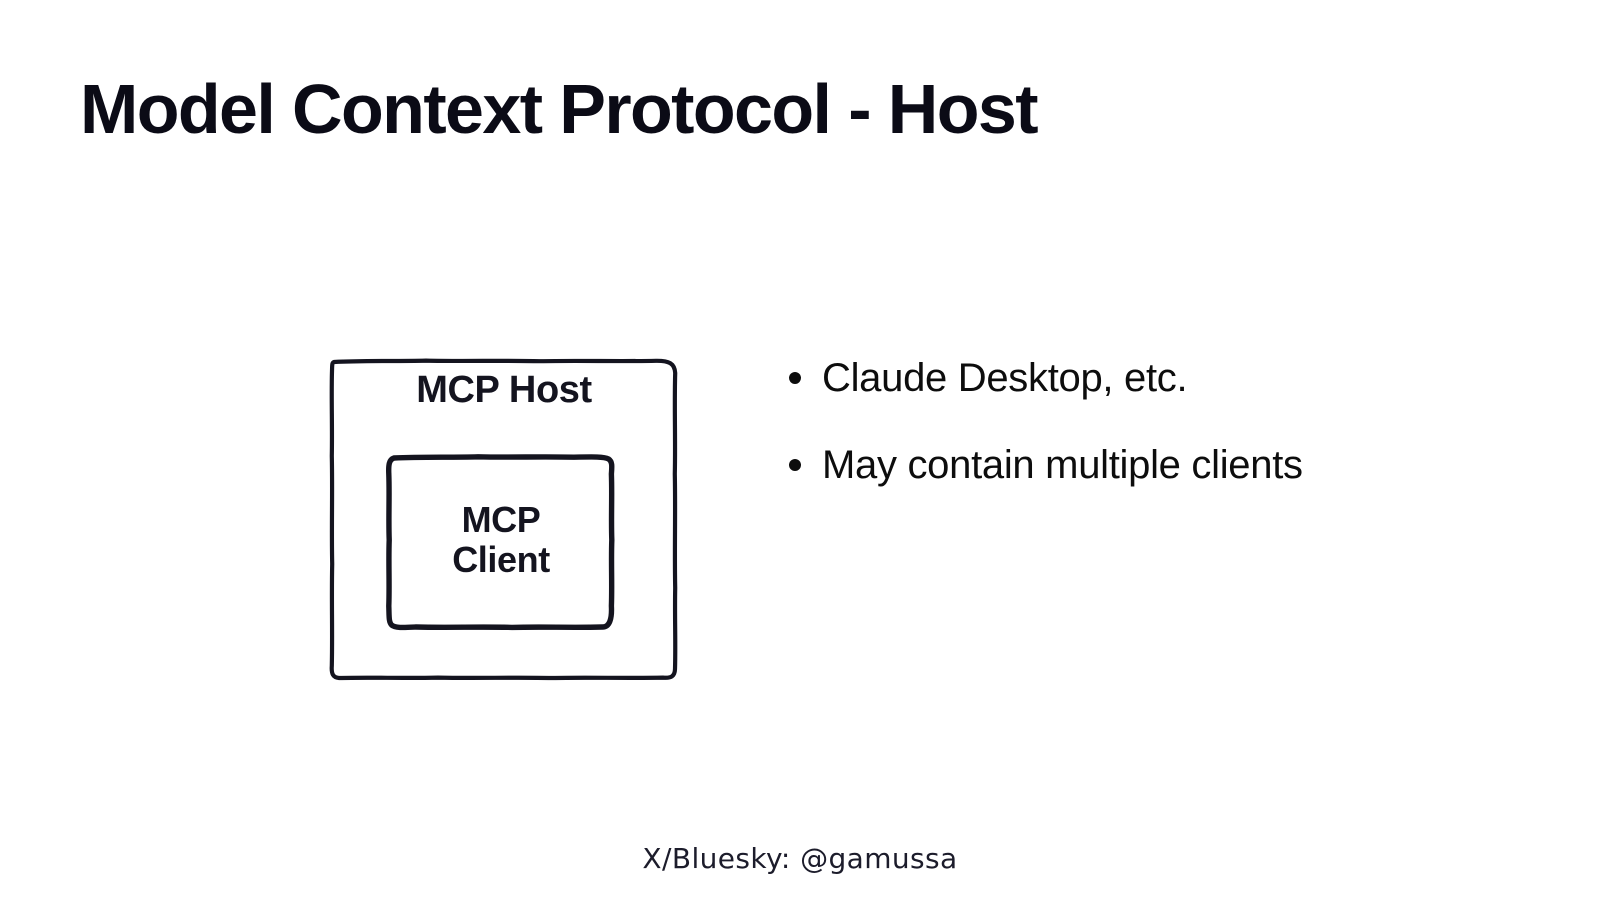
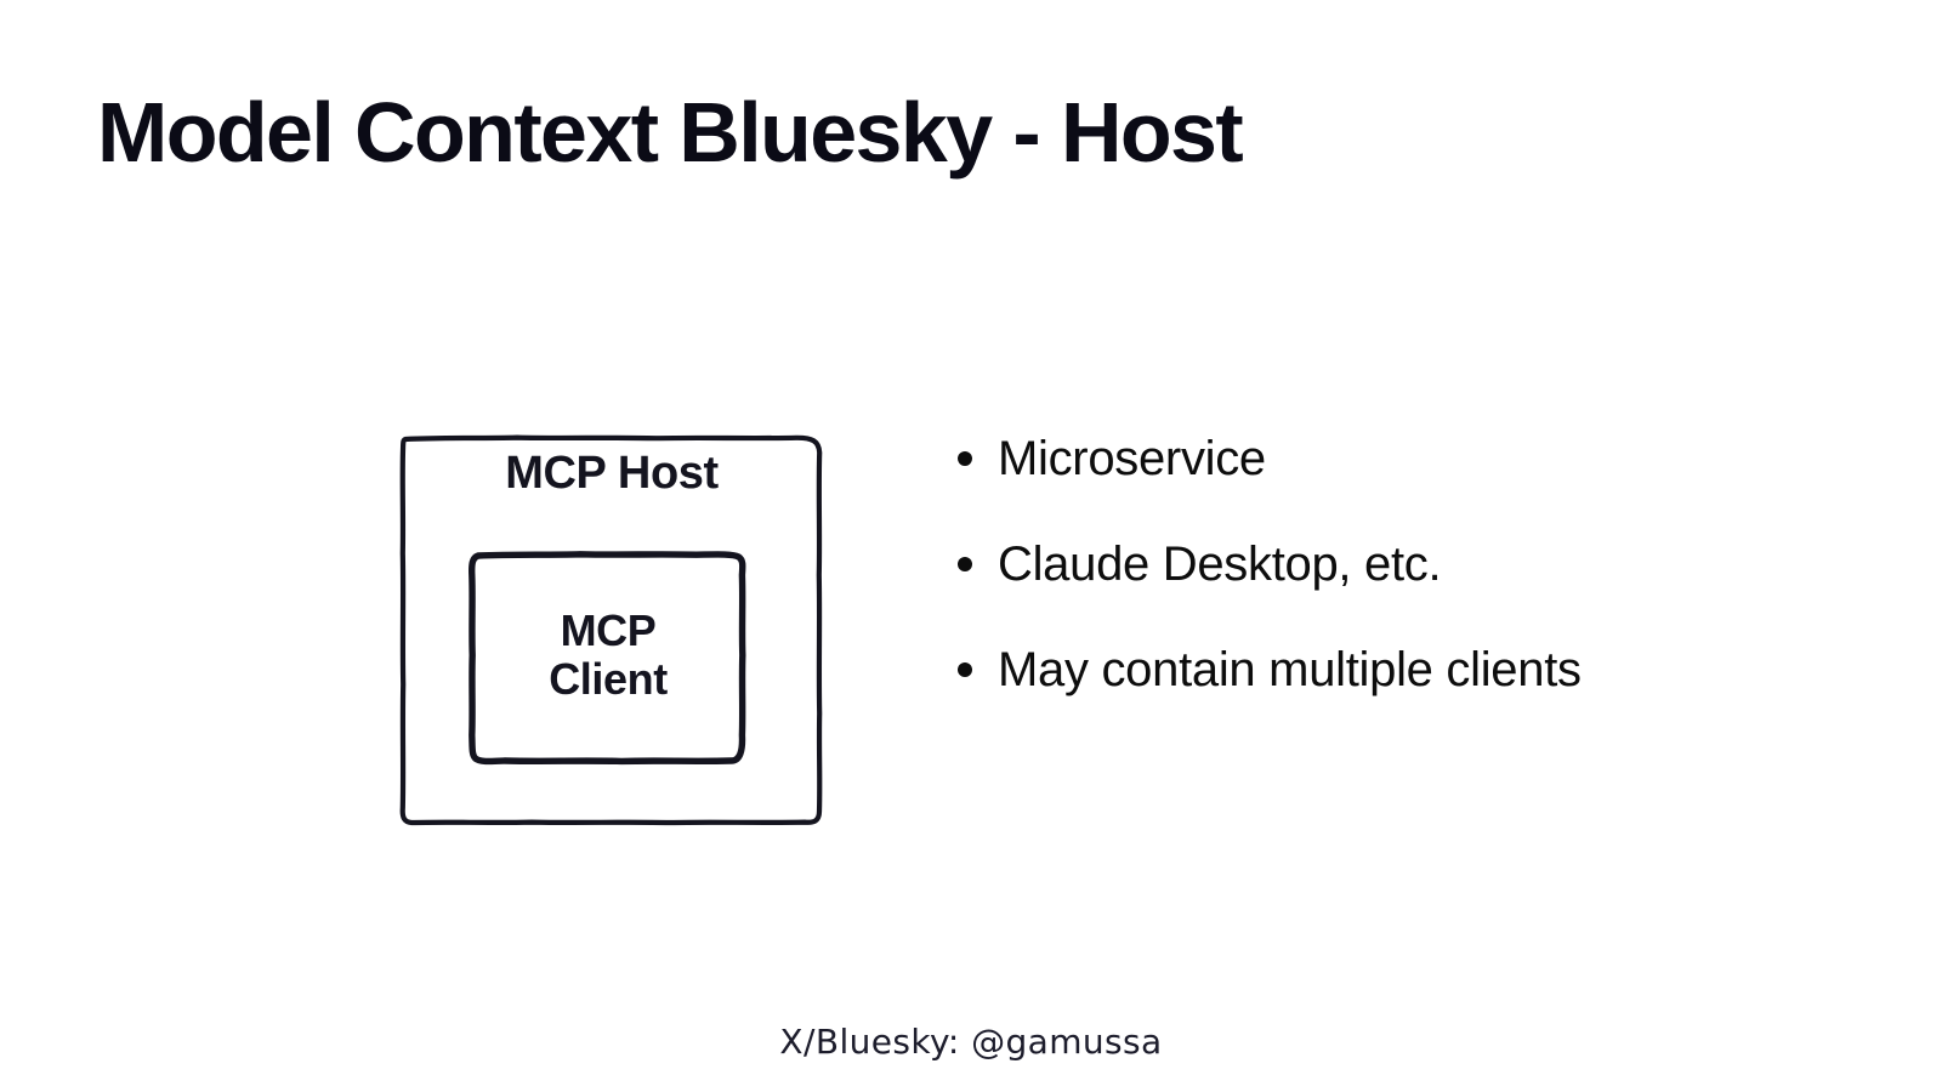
- Model Context Protocol - Host
+ Model Context Bluesky - Host
  MCP Host
  MCP
  Client
+ Microservice
  Claude Desktop, etc.
  May contain multiple clients
  X/Bluesky: @gamussa
